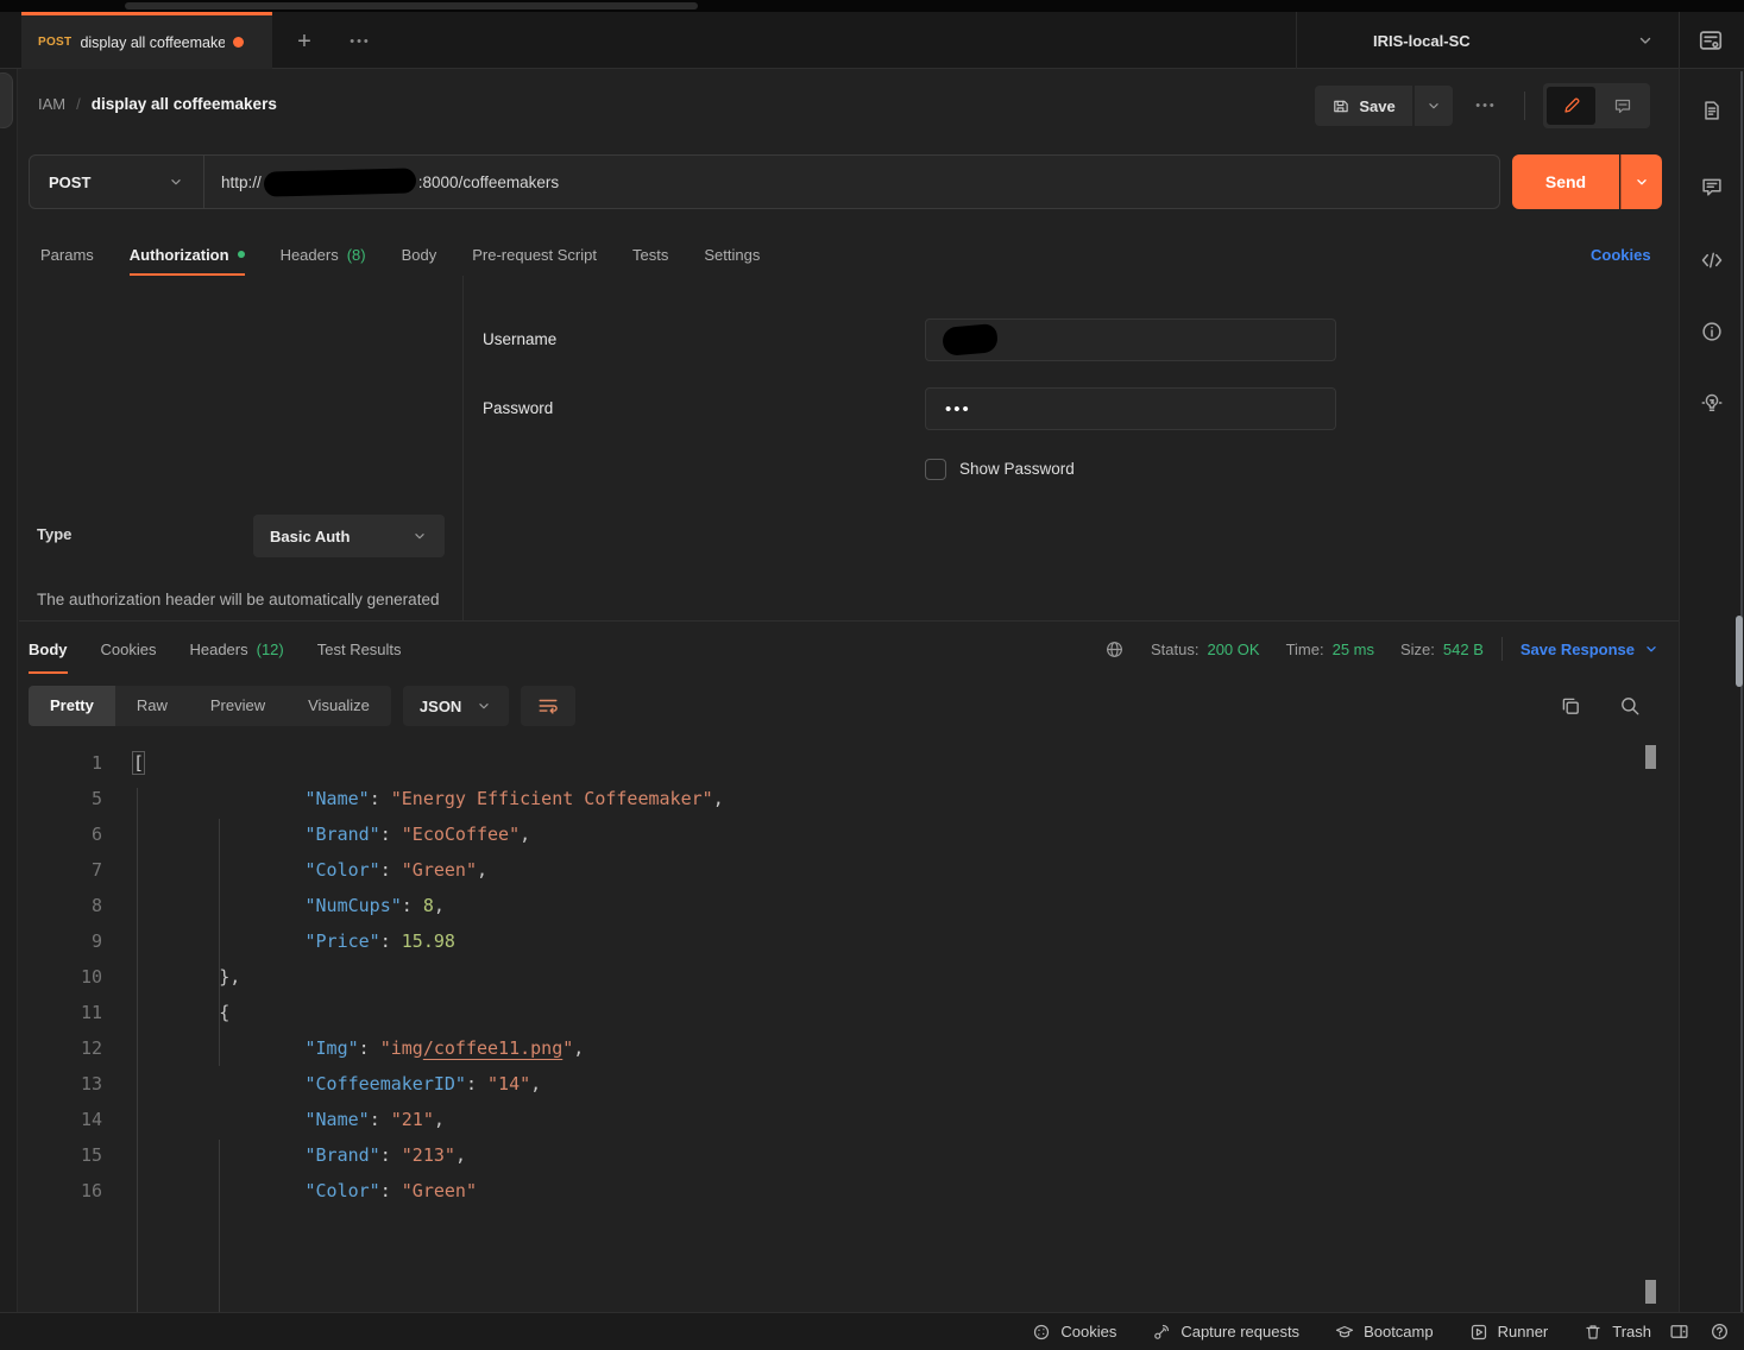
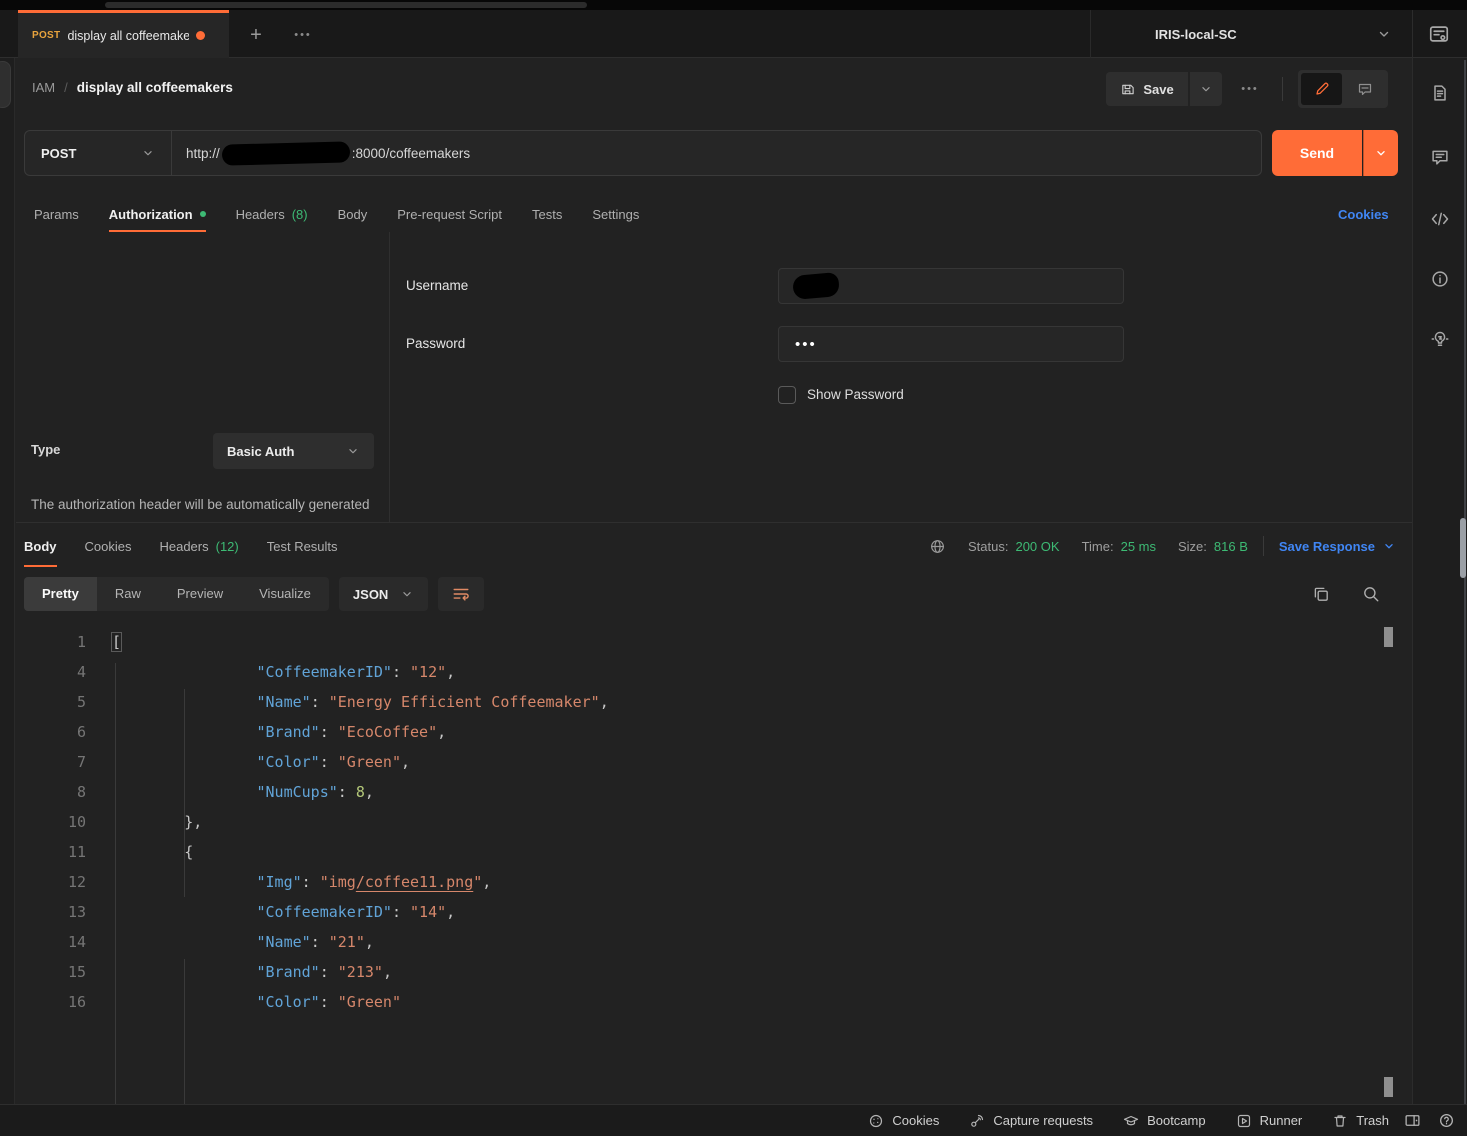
  POST
  display all coffeemake
  +
  •••
  IRIS-local-SC
  IAM
  /
  display all coffeemakers
  Save
  •••
  POST
  http://
  :8000/coffeemakers
  Send
  Params
  Authorization
  Headers
  (8)
  Body
  Pre-request Script
  Tests
  Settings
  Cookies
  Type
  Basic Auth
  Username
  Password
  •••
  Show Password
  Body
  Cookies
  Headers
  (12)
  Test Results
  Status:
  200 OK
  Time:
  25 ms
  Size:
- 542 B
+ 816 B
  Save Response
  Pretty
  Raw
  Preview
  Visualize
  JSON
  1 [
+ 4 "CoffeemakerID": "12",
  5 "Name": "Energy Efficient Coffeemaker",
  6 "Brand": "EcoCoffee",
  7 "Color": "Green",
  8 "NumCups": 8,
- 9 "Price": 15.98
  10 },
  11 {
  12 "Img": "img/coffee11.png",
  13 "CoffeemakerID": "14",
  14 "Name": "21",
  15 "Brand": "213",
  16 "Color": "Green"
  Cookies
  Capture requests
  Bootcamp
  Runner
  Trash
